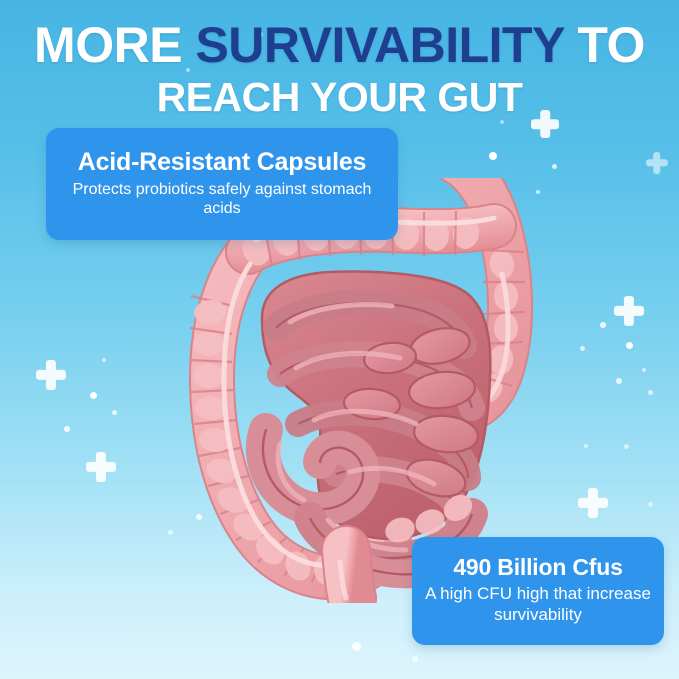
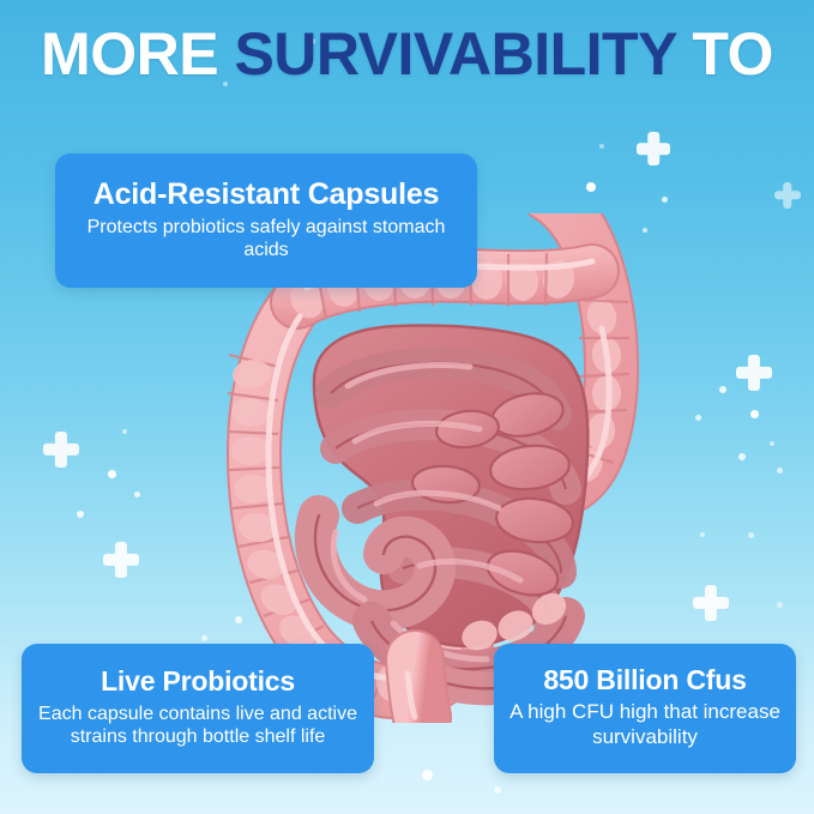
  MORE SURVIVABILITY TO
- REACH YOUR GUT
  Acid-Resistant Capsules
  Protects probiotics safely against stomach acids
+ Live Probiotics
+ Each capsule contains live and active strains through bottle shelf life
- 490 Billion Cfus
+ 850 Billion Cfus
  A high CFU high that increase survivability
